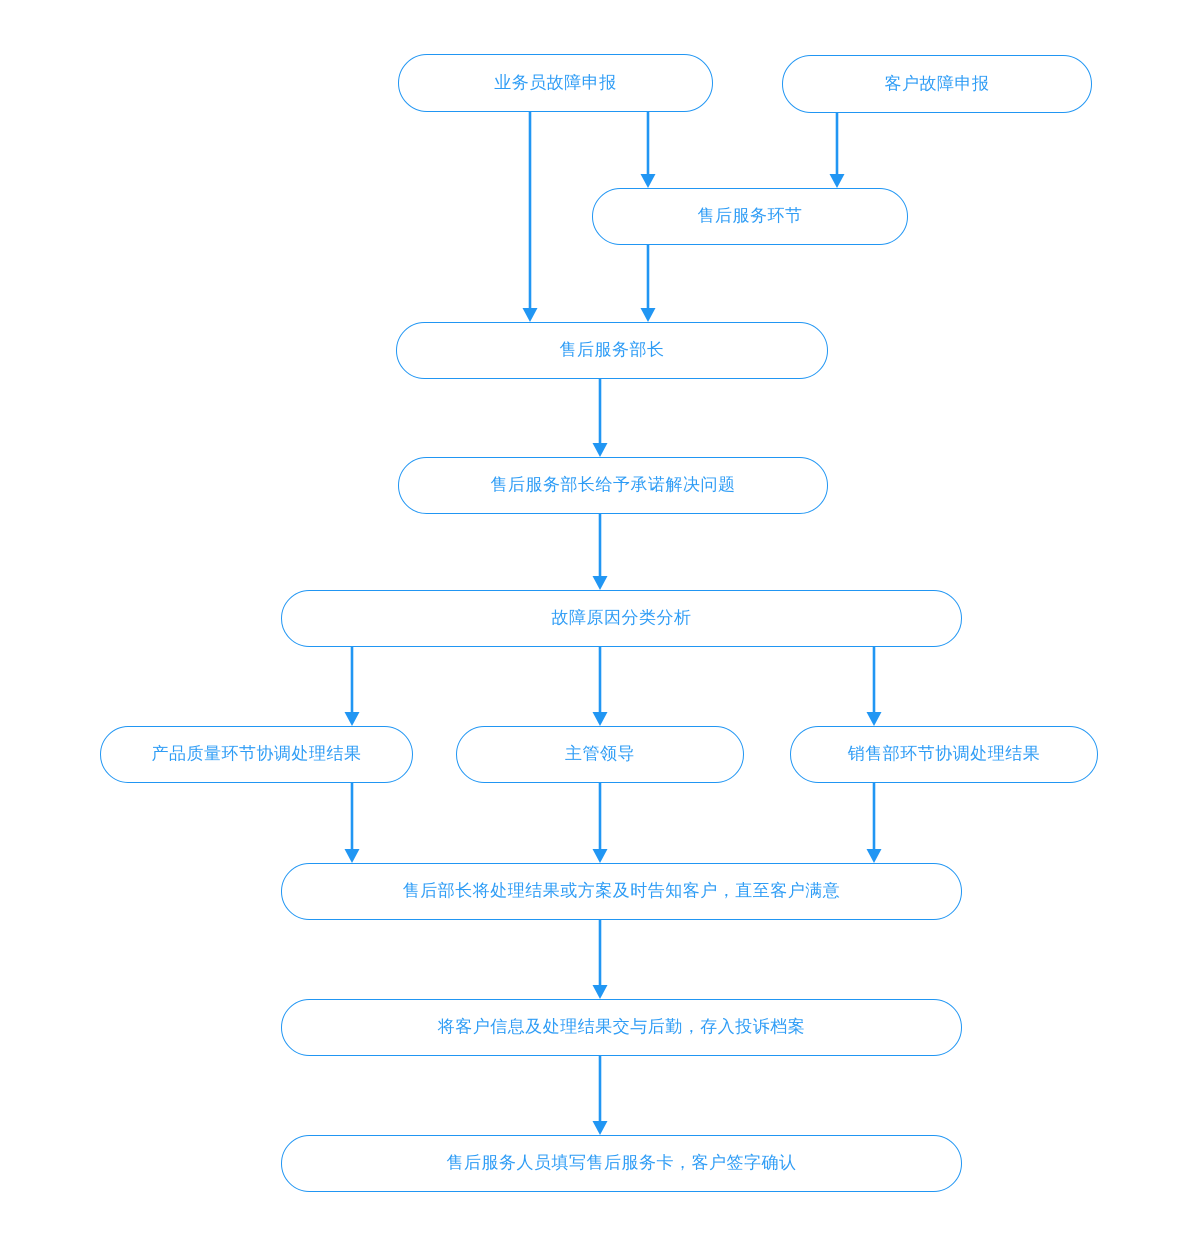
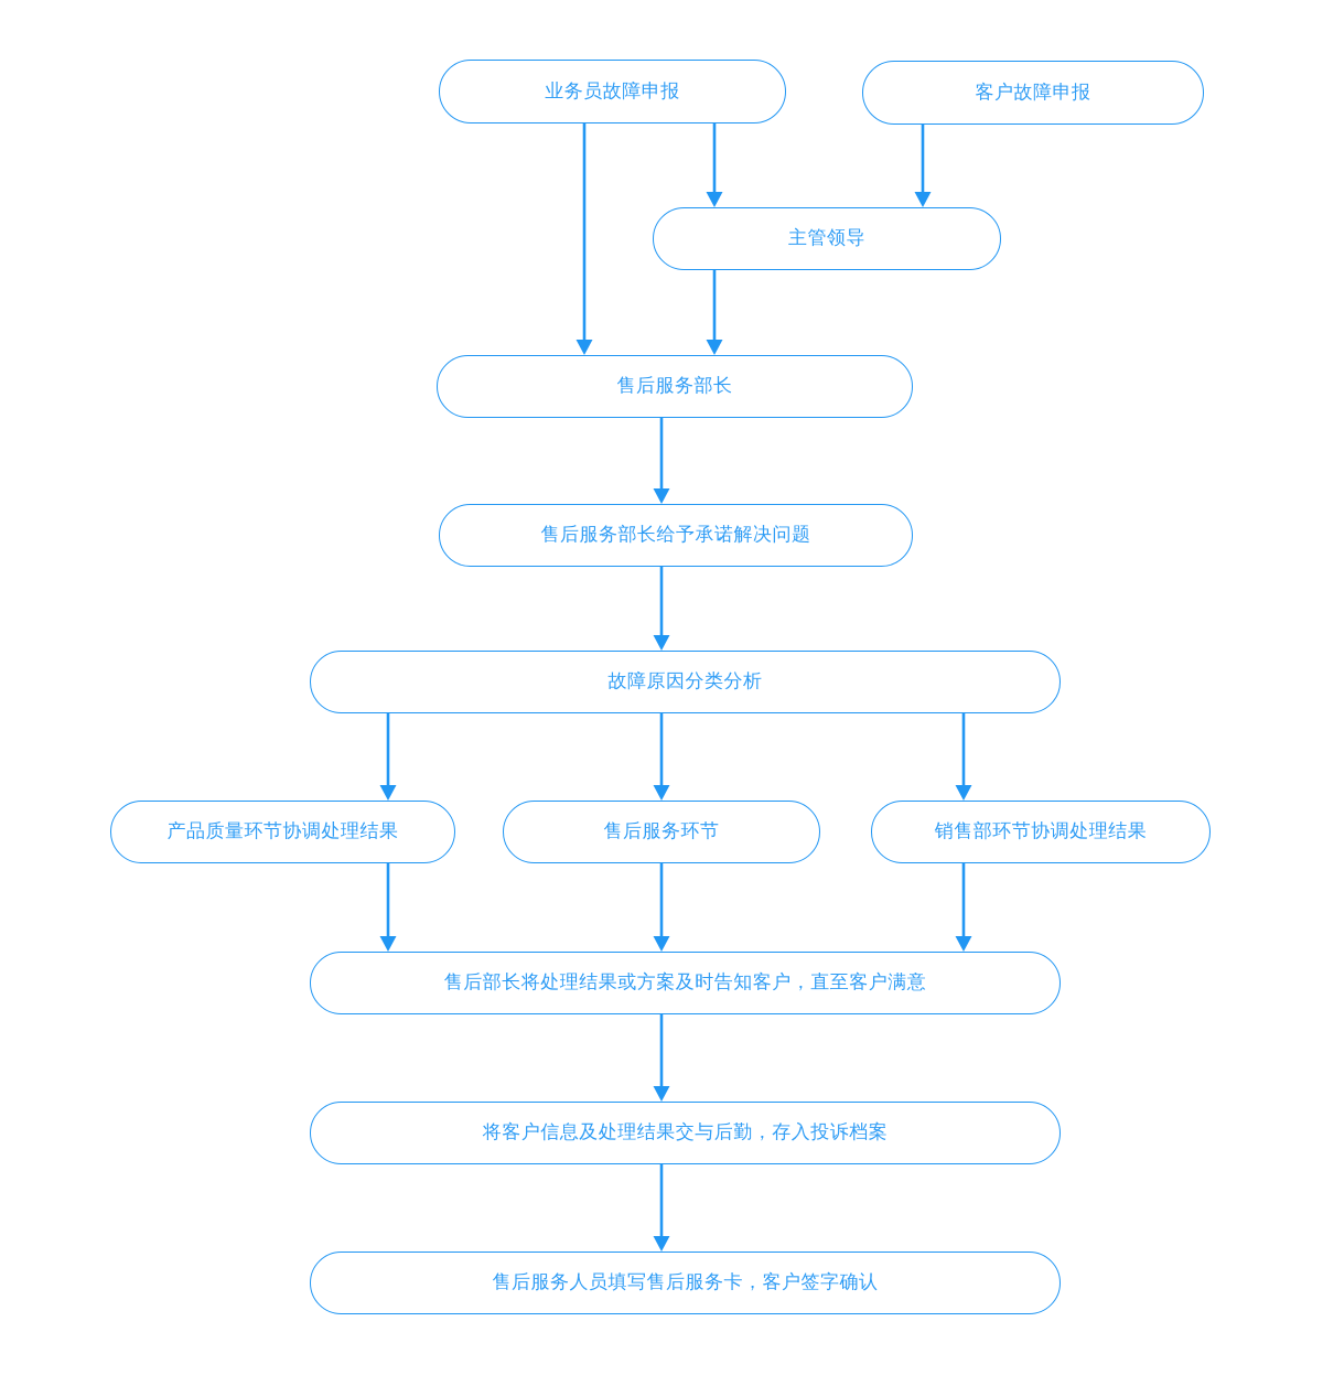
  业务员故障申报
  客户故障申报
- 售后服务环节
+ 主管领导
  售后服务部长
  售后服务部长给予承诺解决问题
  故障原因分类分析
  产品质量环节协调处理结果
- 主管领导
+ 售后服务环节
  销售部环节协调处理结果
  售后部长将处理结果或方案及时告知客户，直至客户满意
  将客户信息及处理结果交与后勤，存入投诉档案
  售后服务人员填写售后服务卡，客户签字确认
